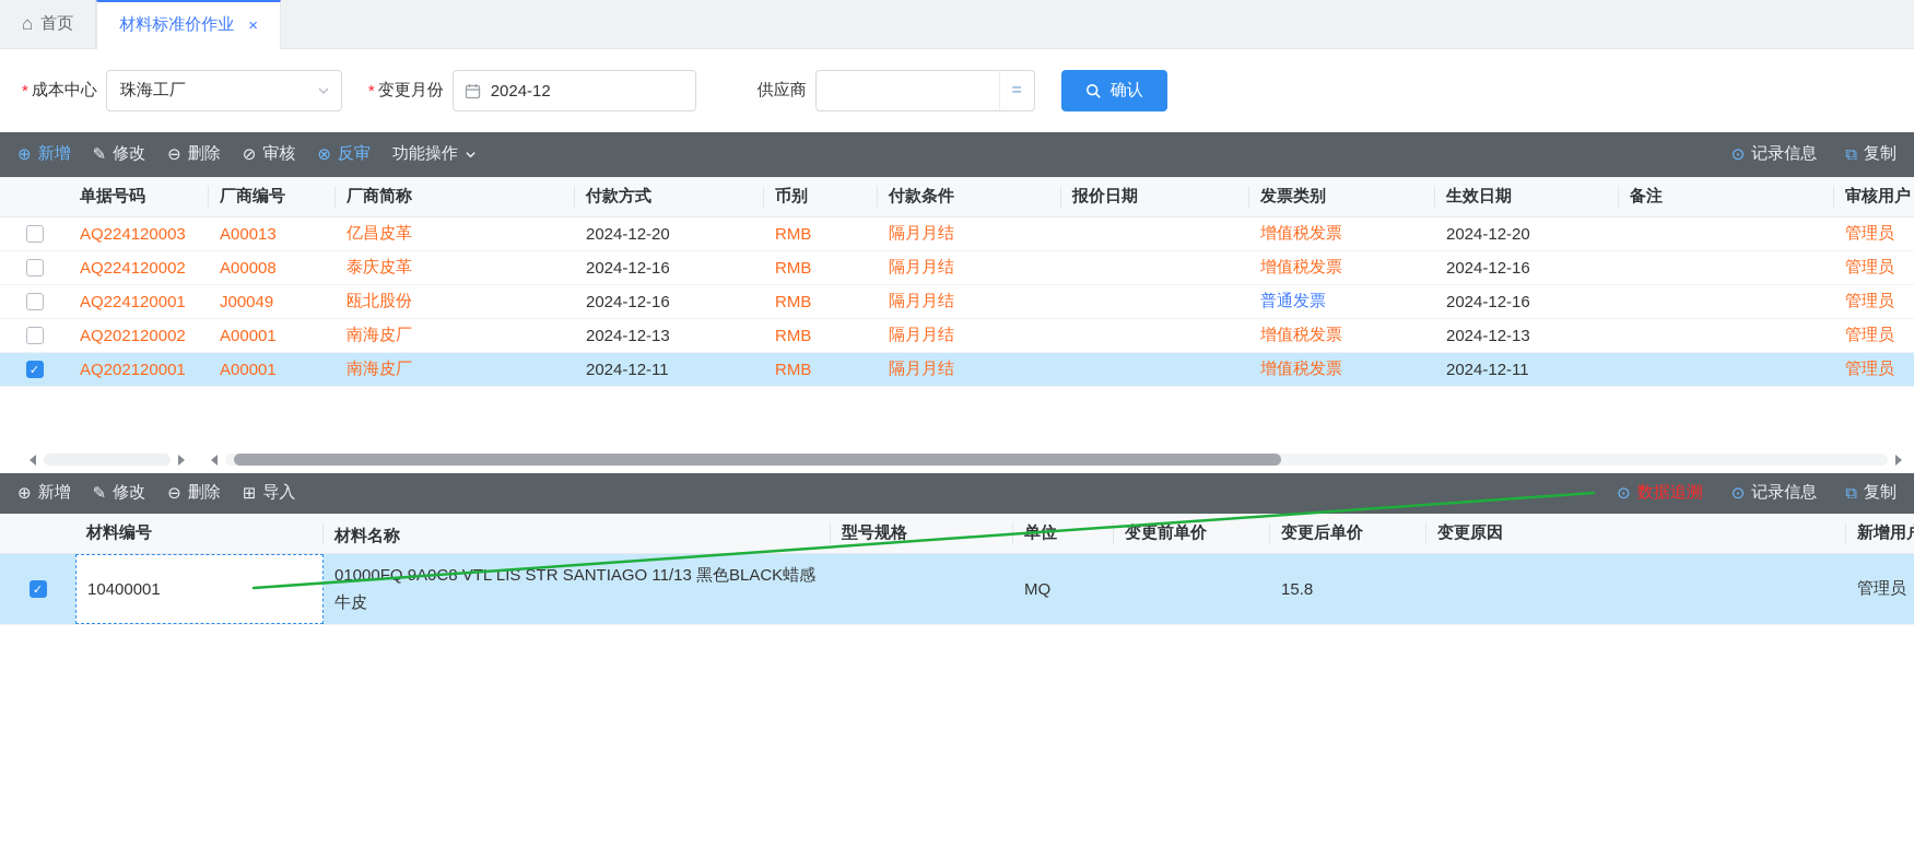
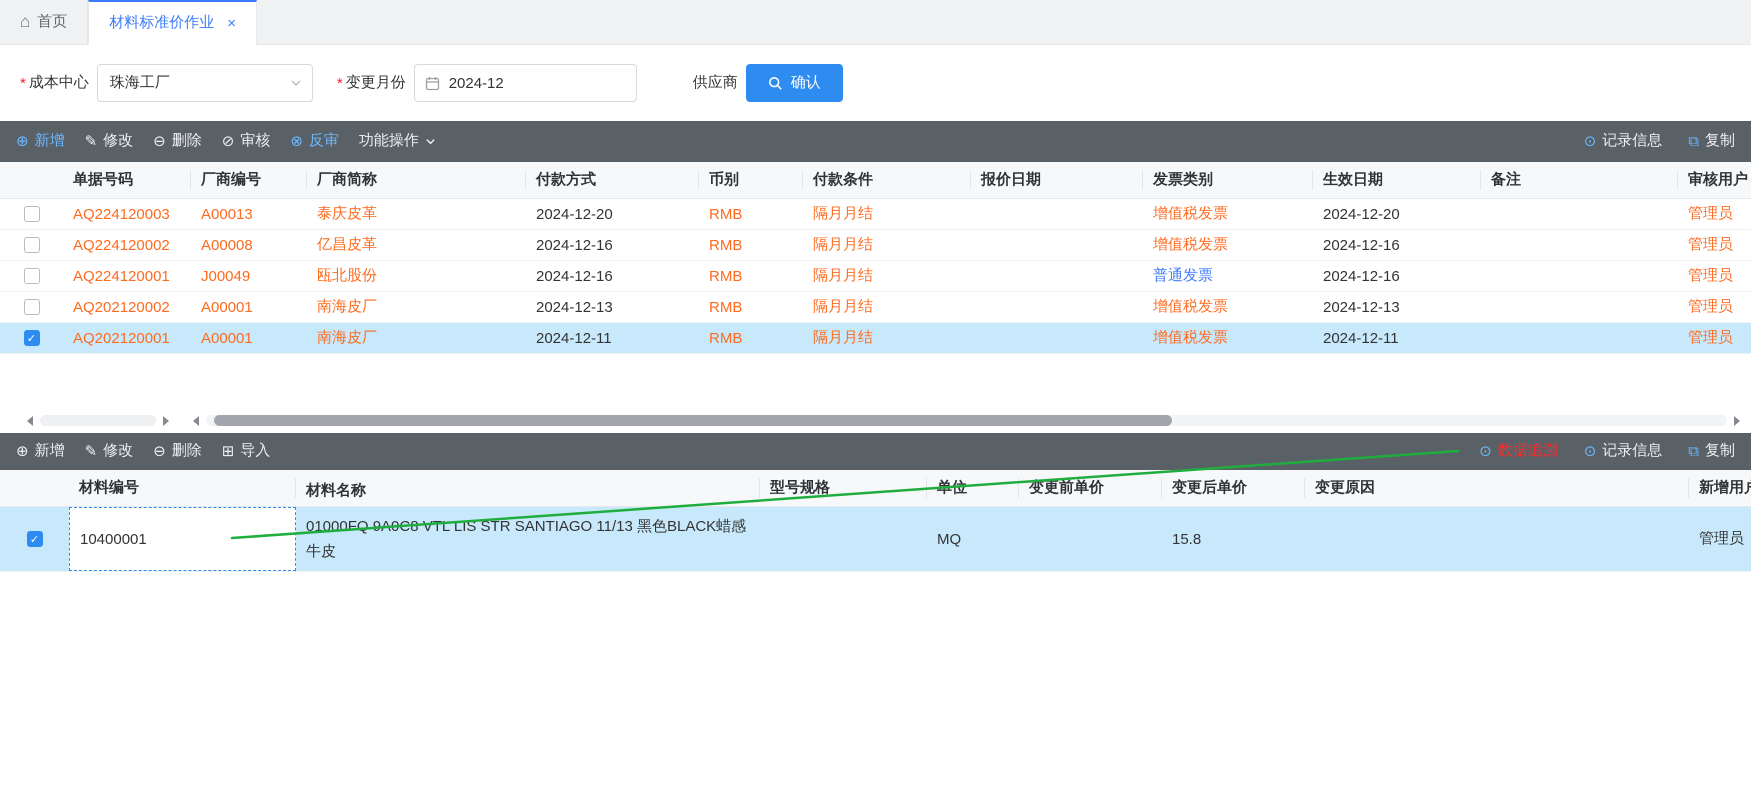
  ⌂
  首页
  材料标准价作业
  ×
  *
  成本中心
  珠海工厂
  *
  变更月份
  2024-12
  供应商
- =
  确认
  ⊕
  新增
  ✎
  修改
  ⊖
  删除
  ⊘
  审核
  ⊗
  反审
  功能操作
  ⊙
  记录信息
  ⧉
  复制
  单据号码
  厂商编号
  厂商简称
  付款方式
  币别
  付款条件
  报价日期
  发票类别
  生效日期
  备注
  审核用户
  AQ224120003
  A00013
- 亿昌皮革
+ 泰庆皮革
  2024-12-20
  RMB
  隔月月结
  增值税发票
  2024-12-20
  管理员
  AQ224120002
  A00008
- 泰庆皮革
+ 亿昌皮革
  2024-12-16
  RMB
  隔月月结
  增值税发票
  2024-12-16
  管理员
  AQ224120001
  J00049
  瓯北股份
  2024-12-16
  RMB
  隔月月结
  普通发票
  2024-12-16
  管理员
  AQ202120002
  A00001
  南海皮厂
  2024-12-13
  RMB
  隔月月结
  增值税发票
  2024-12-13
  管理员
  AQ202120001
  A00001
  南海皮厂
  2024-12-11
  RMB
  隔月月结
  增值税发票
  2024-12-11
  管理员
  ⊕
  新增
  ✎
  修改
  ⊖
  删除
  ⊞
  导入
  ⊙
  数据追溯
  ⊙
  记录信息
  ⧉
  复制
  材料编号
  材料名称
  型号规格
  变更前单价
  变更后单价
  变更原因
  新增用
  10400001
  01000FQ8 VTL LIS STR SANTIAGO 11/13 黑色BLACK蜡感牛皮
  MQ
  15.8
  管理员
